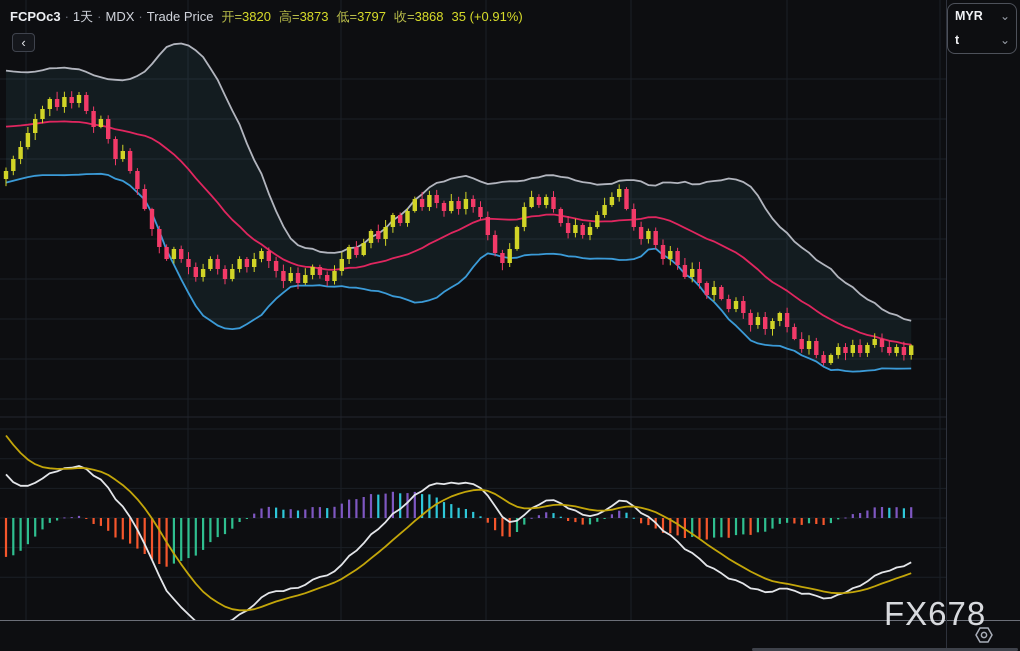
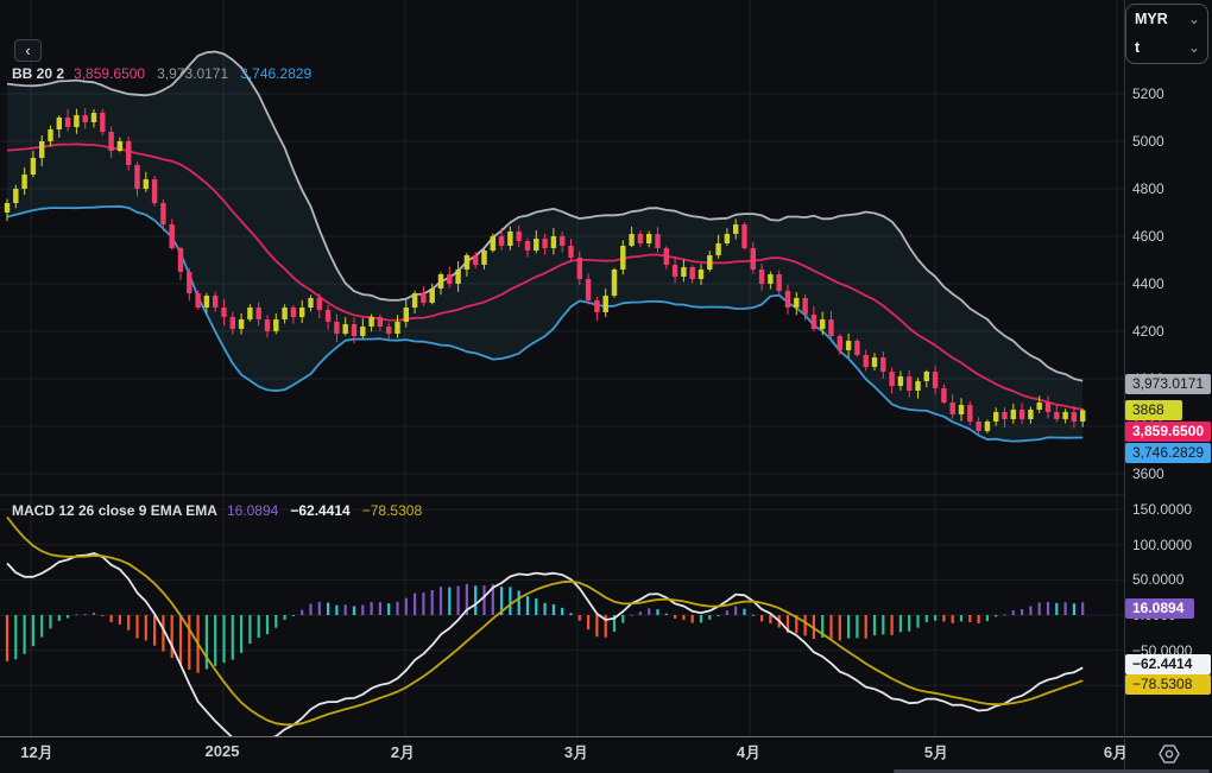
- FCPOc3 · 1天 · MDX · Trade Price 开=3820 高=3873 低=3797 收=3868 35 (+0.91%)
  ‹
+ BB 20 2 3,859.6500 3,973.0171 3,746.2829
+ MACD 12 26 close 9 EMA EMA 16.0894 −62.4414 −78.5308
+ 5200
+ 5000
+ 4800
+ 4600
+ 4400
+ 4200
+ 3600
+ 150.0000
+ 100.0000
+ 50.0000
+ −50.0000
+ 3,973.0171
+ 3868
+ 3,859.6500
+ 3,746.2829
+ 16.0894
+ −62.4414
+ −78.5308
+ 12月
+ 2025
+ 2月
+ 3月
+ 4月
+ 5月
+ 6月
  MYR
  ⌄
  t
  ⌄
- FX678
